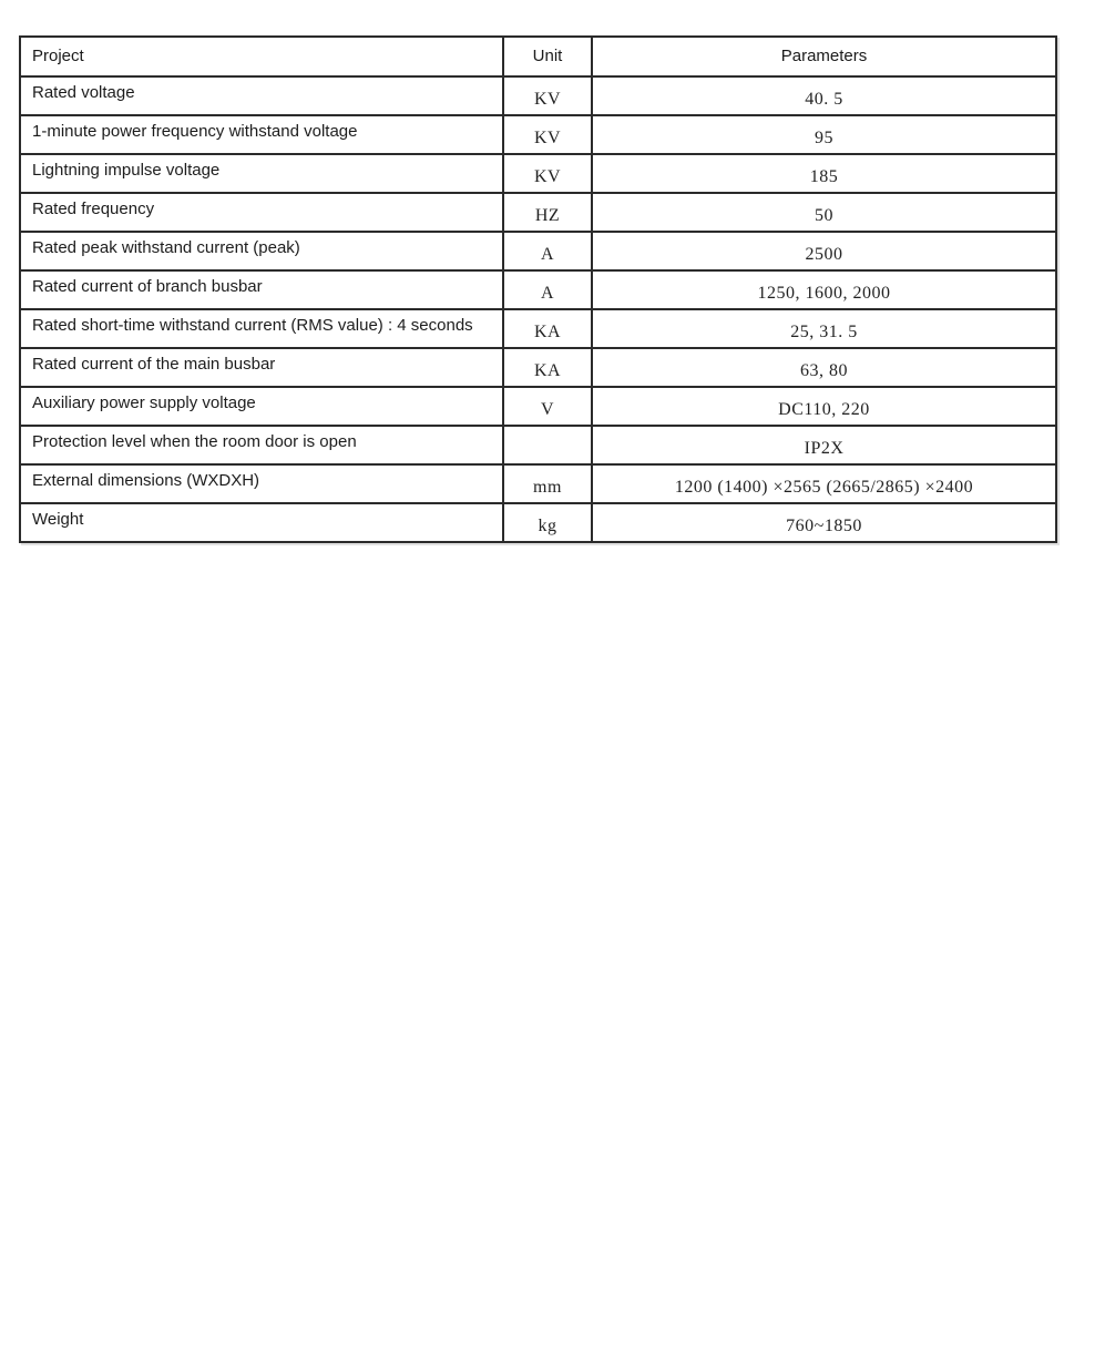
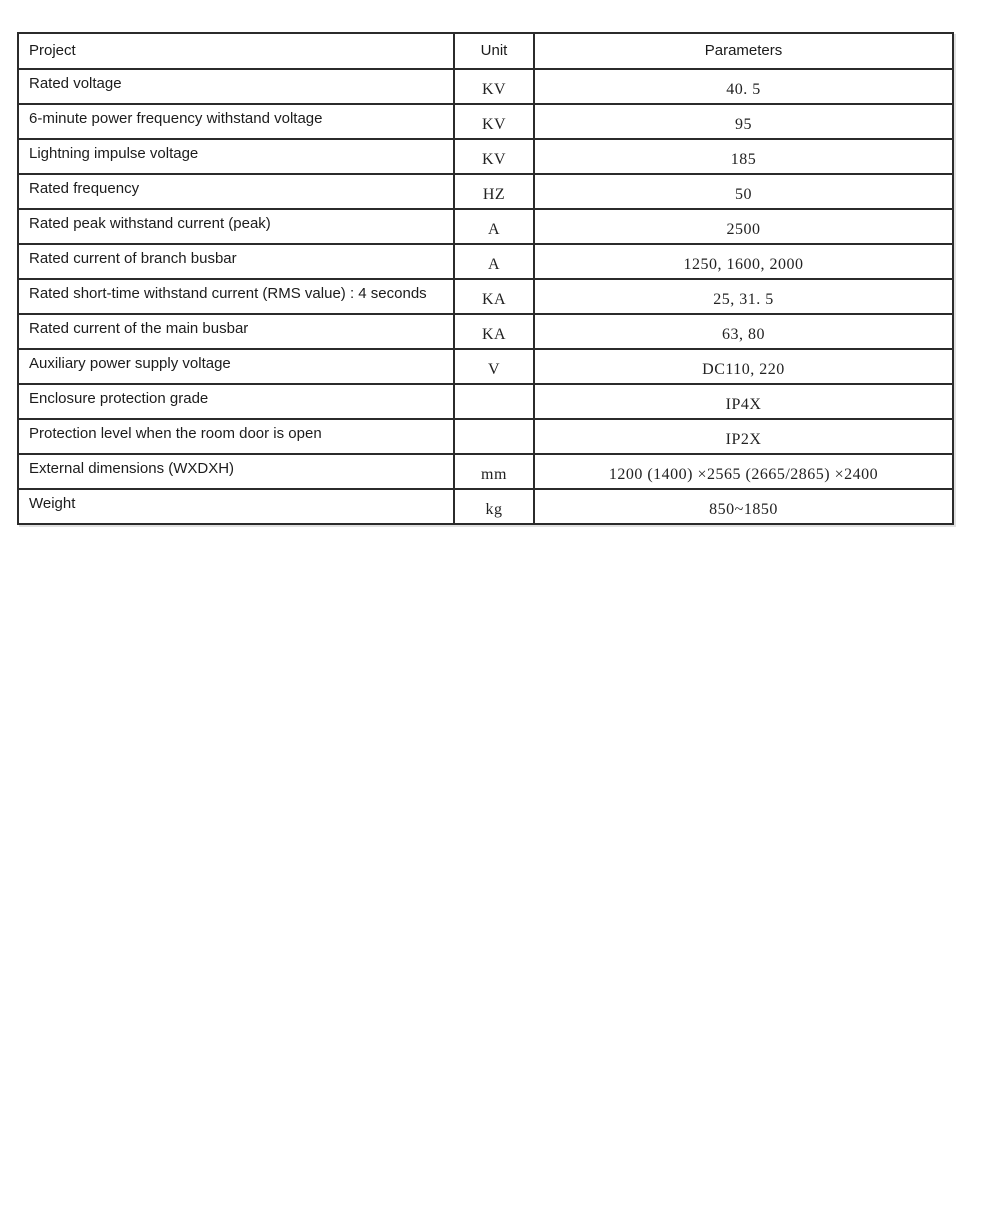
  Project	Unit	Parameters
  Rated voltage	KV	40. 5
- 1-minute power frequency withstand voltage	KV	95
+ 6-minute power frequency withstand voltage	KV	95
  Lightning impulse voltage	KV	185
  Rated frequency	HZ	50
  Rated peak withstand current (peak)	A	2500
  Rated current of branch busbar	A	1250, 1600, 2000
  Rated short-time withstand current (RMS value) : 4 seconds	KA	25, 31. 5
  Rated current of the main busbar	KA	63, 80
  Auxiliary power supply voltage	V	DC110, 220
+ Enclosure protection grade		IP4X
  Protection level when the room door is open		IP2X
  External dimensions (WXDXH)	mm	1200 (1400) ×2565 (2665/2865) ×2400
- Weight	kg	760~1850
+ Weight	kg	850~1850
